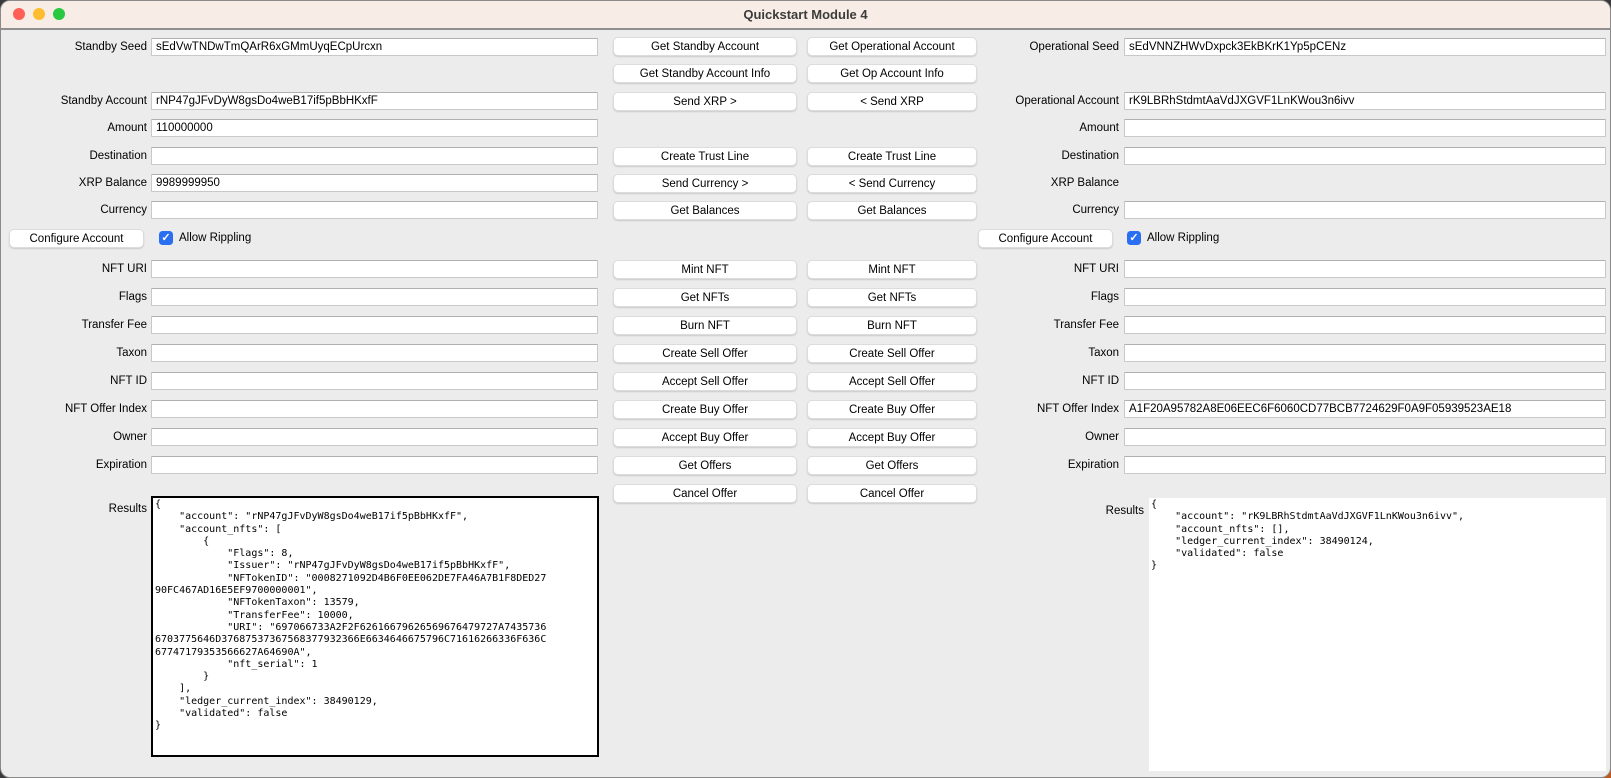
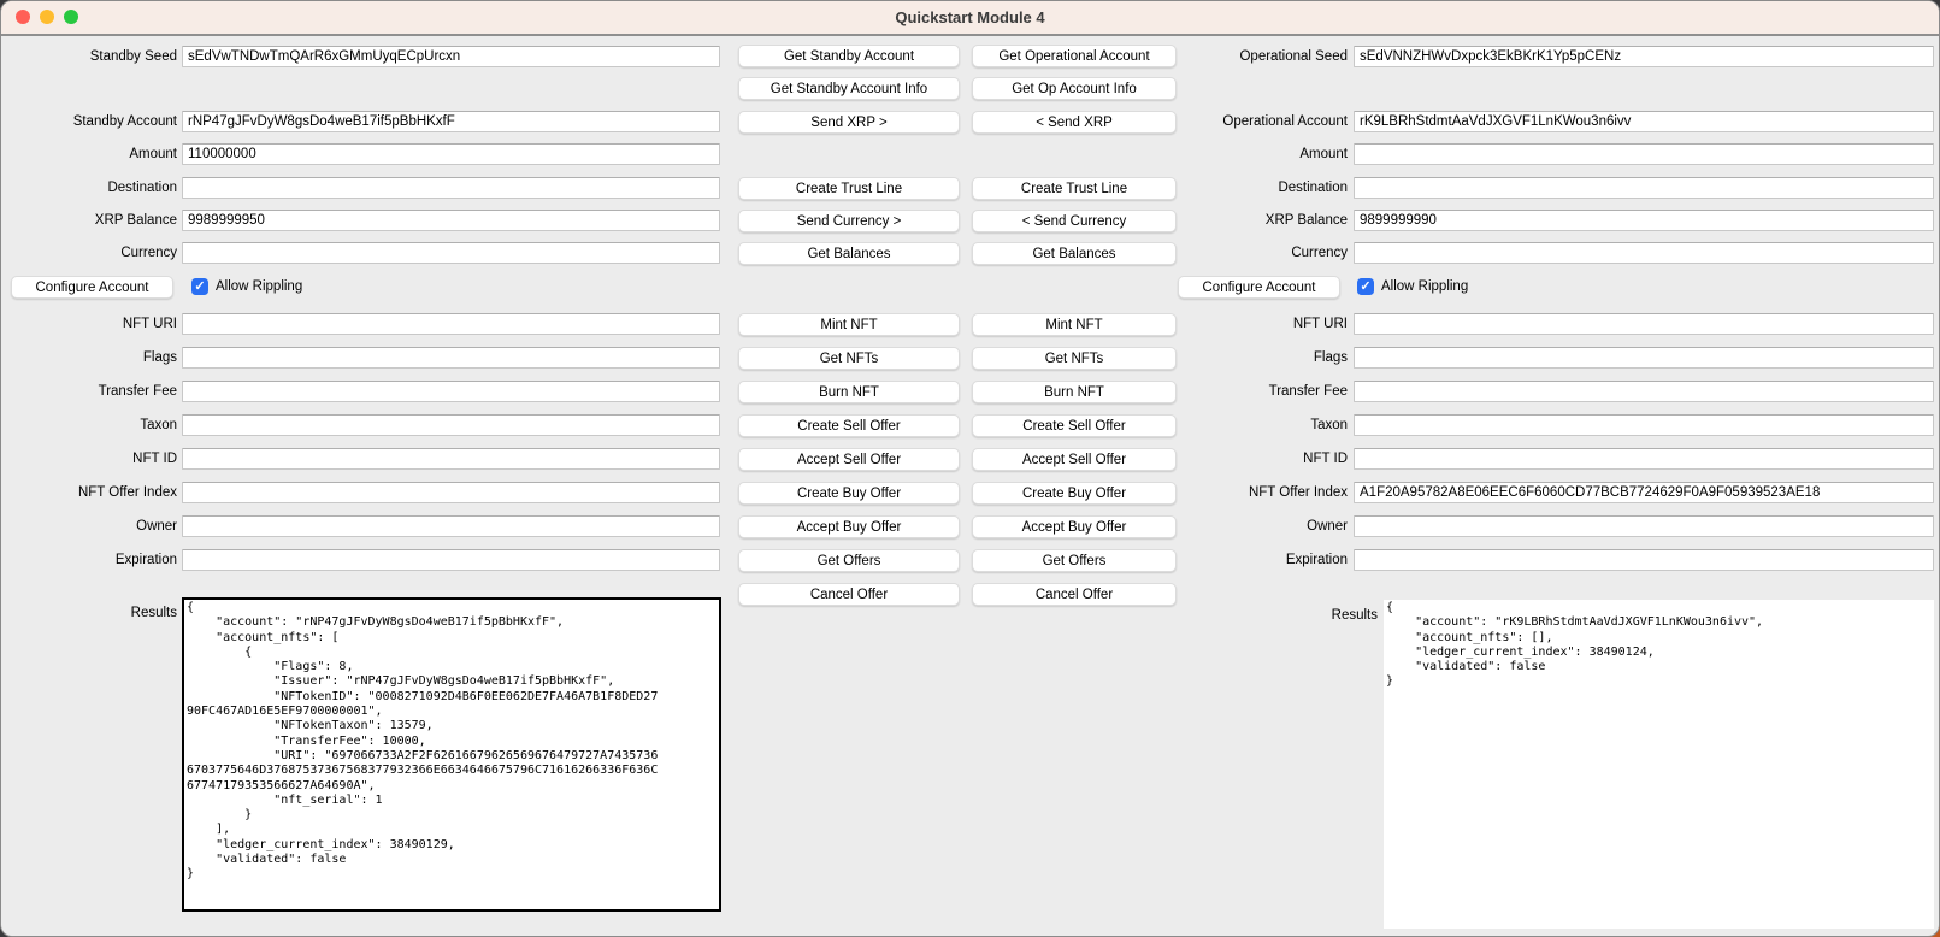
  Quickstart Module 4
  Configure Account
  ✓
  Allow Rippling
  Configure Account
  ✓
  Allow Rippling
  Results
  {
  "account": "rNP47gJFvDyW8gsDo4weB17if5pBbHKxfF",
  "account_nfts": [
  {
  "Flags": 8,
  "Issuer": "rNP47gJFvDyW8gsDo4weB17if5pBbHKxfF",
  "NFTokenID": "0008271092D4B6F0EE062DE7FA46A7B1F8DED27
  90FC467AD16E5EF9700000001",
  "NFTokenTaxon": 13579,
  "TransferFee": 10000,
  "URI": "697066733A2F2F62616679626569676479727A7435736
  6703775646D37687537367568377932366E6634646675796C71616266336F636C
  67747179353566627A64690A",
  "nft_serial": 1
  }
  ],
  "ledger_current_index": 38490129,
  "validated": false
  }
  Results
  {
  "account": "rK9LBRhStdmtAaVdJXGVF1LnKWou3n6ivv",
  "account_nfts": [],
  "ledger_current_index": 38490124,
  "validated": false
  }
  Standby Seed
  sEdVwTNDwTmQArR6xGMmUyqECpUrcxn
  Standby Account
  rNP47gJFvDyW8gsDo4weB17if5pBbHKxfF
  Amount
  110000000
  Destination
  XRP Balance
  9989999950
  Currency
  NFT URI
  Flags
  Transfer Fee
  Taxon
  NFT ID
  NFT Offer Index
  Owner
  Expiration
  Operational Seed
  sEdVNNZHWvDxpck3EkBKrK1Yp5pCENz
  Operational Account
  rK9LBRhStdmtAaVdJXGVF1LnKWou3n6ivv
  Amount
  Destination
  XRP Balance
+ 9899999990
  Currency
  NFT URI
  Flags
  Transfer Fee
  Taxon
  NFT ID
  NFT Offer Index
  A1F20A95782A8E06EEC6F6060CD77BCB7724629F0A9F05939523AE18
  Owner
  Expiration
  Get Standby Account
  Get Standby Account Info
  Send XRP >
  Create Trust Line
  Send Currency >
  Get Balances
  Mint NFT
  Get NFTs
  Burn NFT
  Create Sell Offer
  Accept Sell Offer
  Create Buy Offer
  Accept Buy Offer
  Get Offers
  Cancel Offer
  Get Operational Account
  Get Op Account Info
  < Send XRP
  Create Trust Line
  < Send Currency
  Get Balances
  Mint NFT
  Get NFTs
  Burn NFT
  Create Sell Offer
  Accept Sell Offer
  Create Buy Offer
  Accept Buy Offer
  Get Offers
  Cancel Offer
